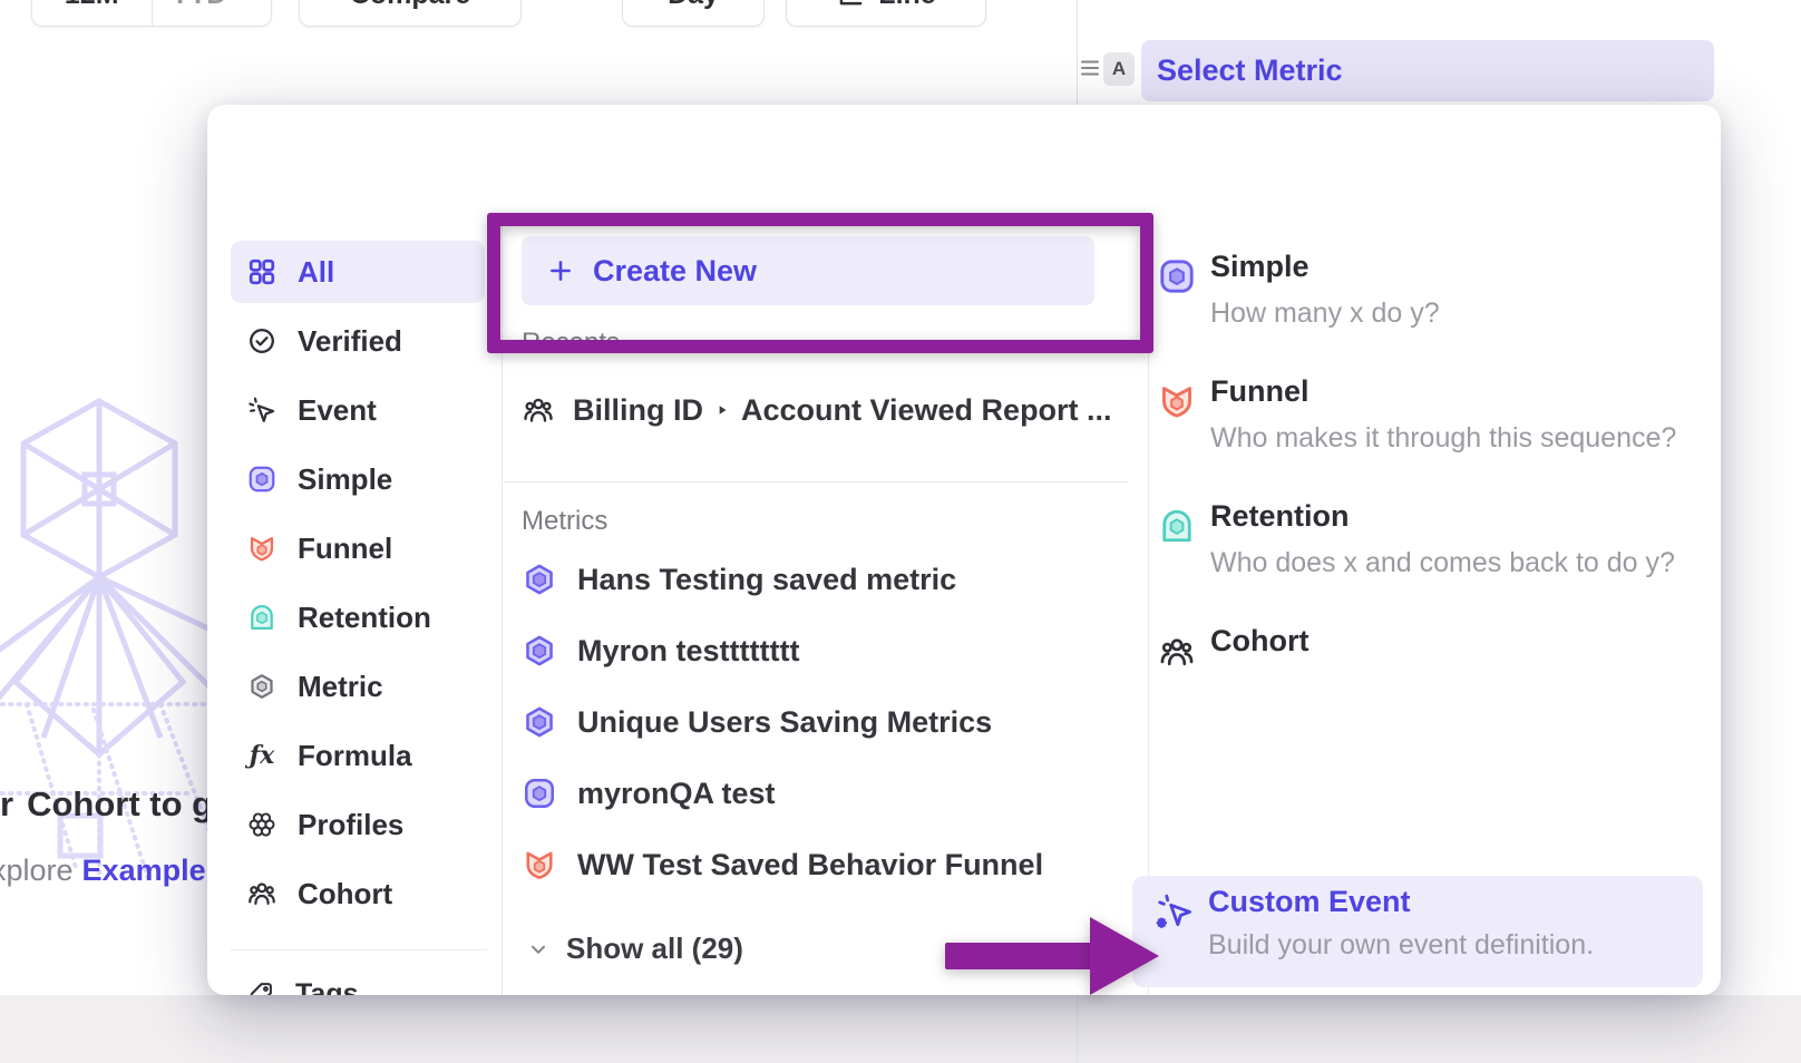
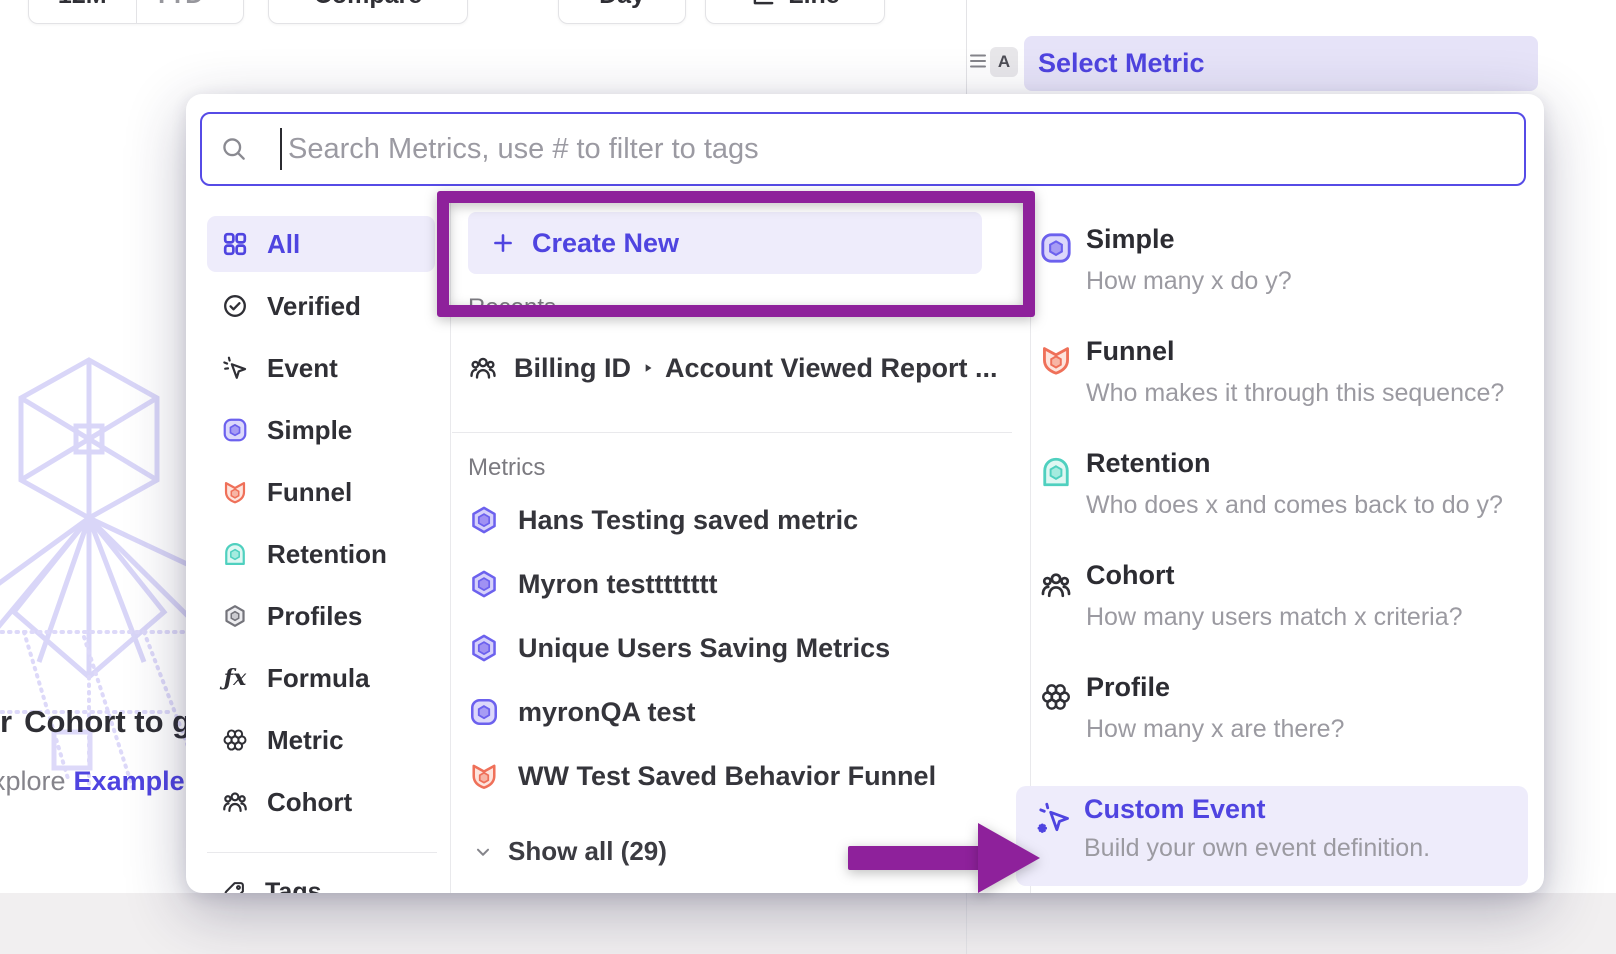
  A
  Select Metric
  r Cohort to g
  plore Example
+ Search Metrics, use # to filter to tags
  All
  Verified
  Event
  Simple
  Funnel
  Retention
- Metric
+ Profiles
  ƒx
  Formula
- Profiles
+ Metric
  Cohort
  Tags
  Create New
  Recents
  Billing ID
  Account Viewed Report ...
  Metrics
  Hans Testing saved metric
  Myron testttttttt
  Unique Users Saving Metrics
  myronQA test
  WW Test Saved Behavior Funnel
  Show all (29)
  Simple
  How many x do y?
  Funnel
  Who makes it through this sequence?
  Retention
  Who does x and comes back to do y?
  Cohort
+ How many users match x criteria?
+ Profile
+ How many x are there?
  Custom Event
  Build your own event definition.
